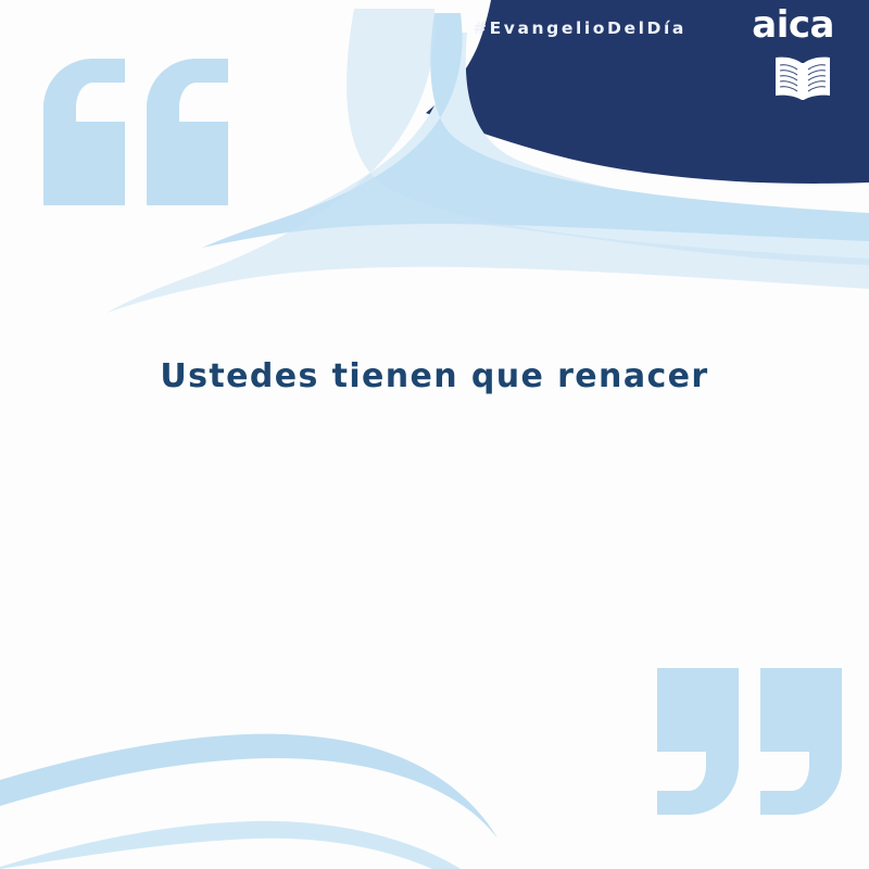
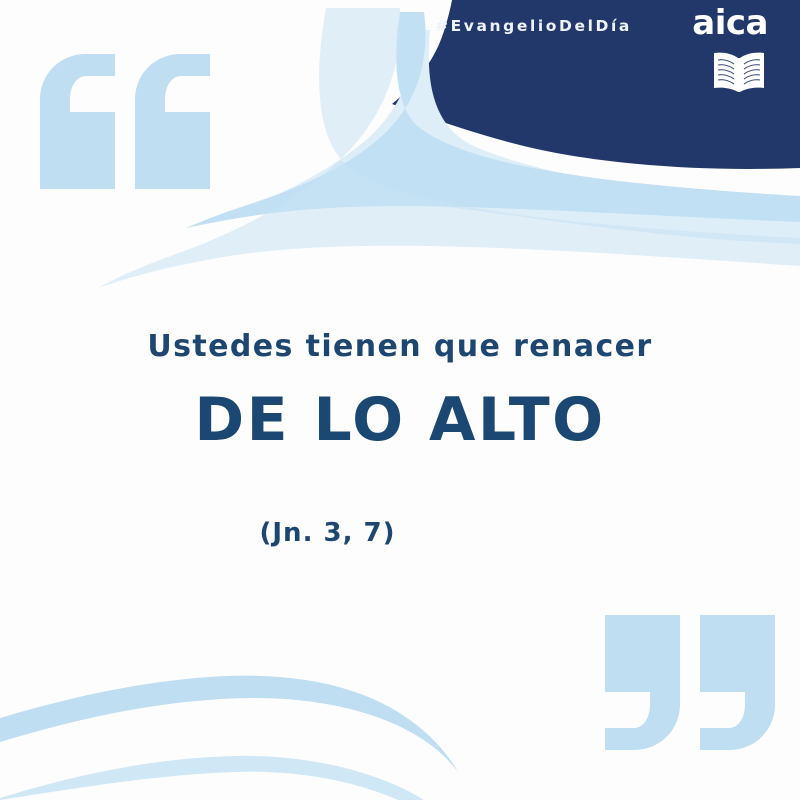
  #EvangelioDelDía
  aica
  Ustedes tienen que renacer
+ DE LO ALTO
+ (Jn. 3, 7)
